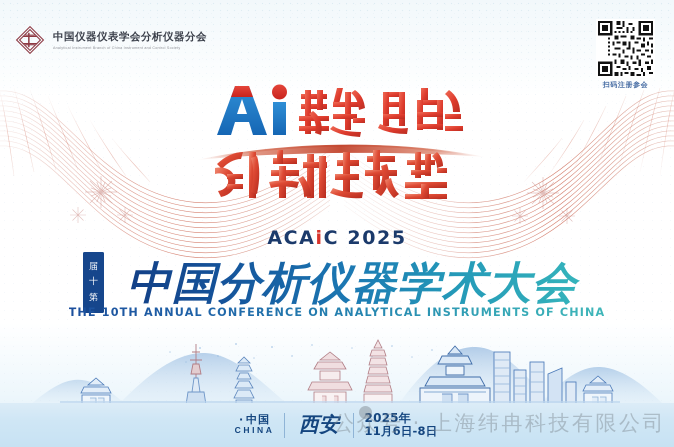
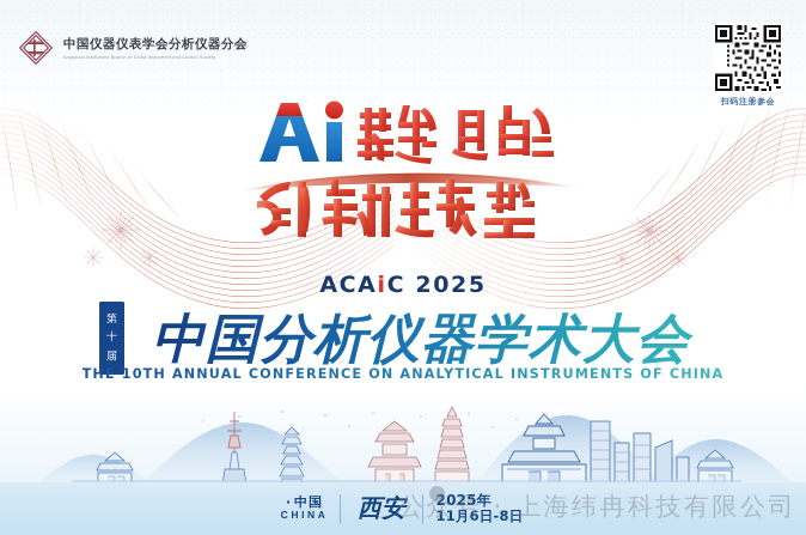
  中国仪器仪表学会分析仪器分会
  扫码注册参会
  ACAiC 2025
- 届
+ 第
  十
- 第
+ 届
  中国分析仪器学术大会
  THE 10TH ANNUAL CONFERENCE ON ANALYTICAL INSTRUMENTS OF CHINA
  中国
  CHINA
  西安
  2025年
  11月6日-8日
  公众号 · 上海纬冉科技有限公司
